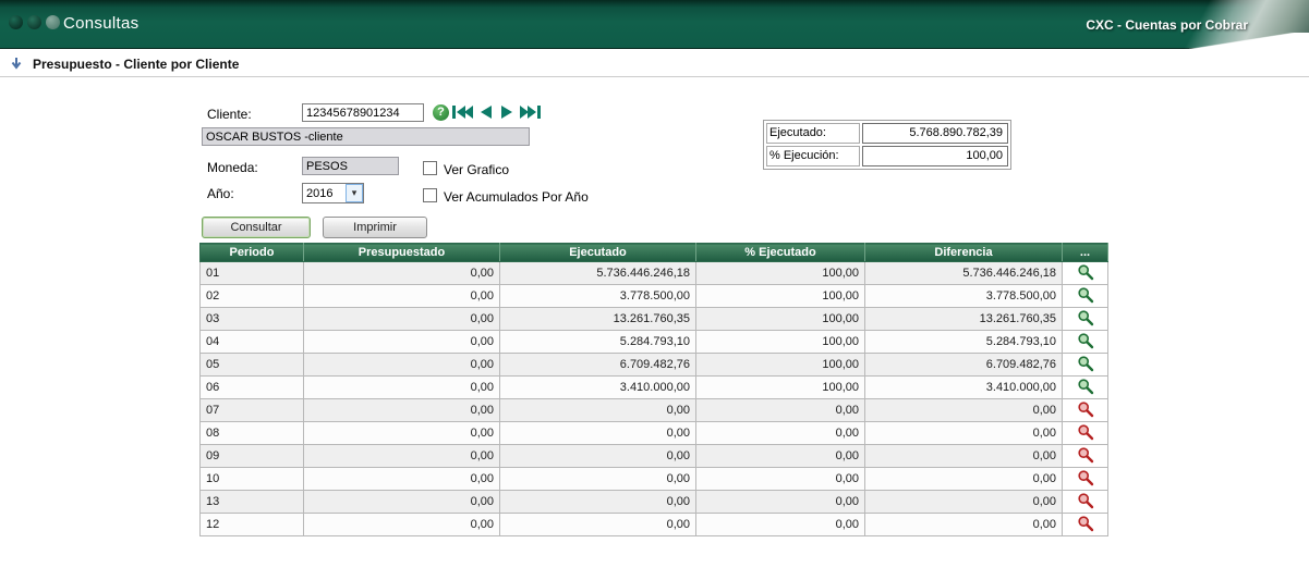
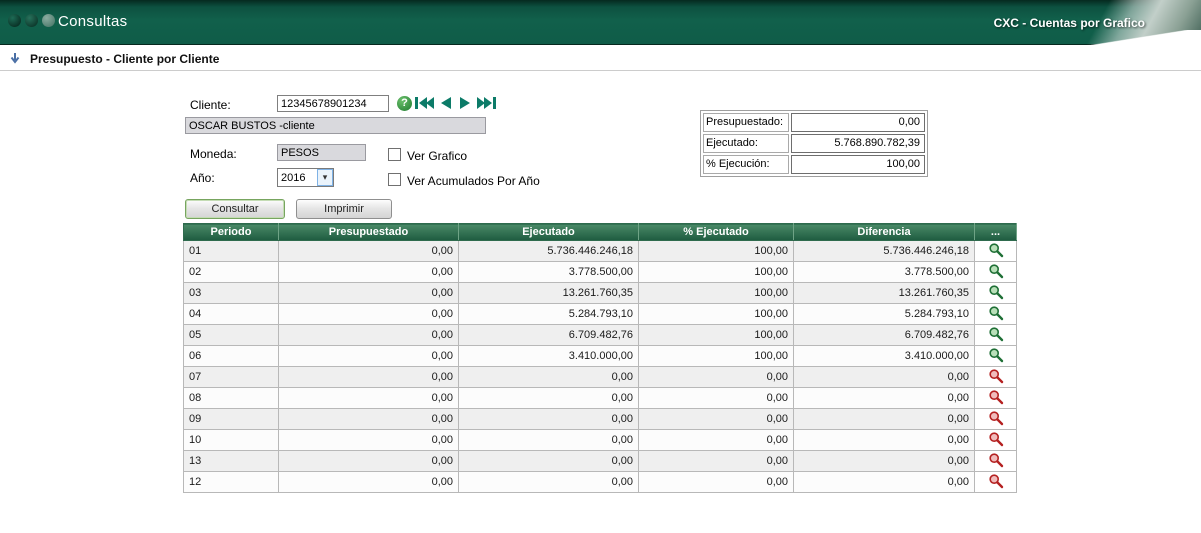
  Consultas
- CXC - Cuentas por Cobrar
+ CXC - Cuentas por Grafico
  Presupuesto - Cliente por Cliente
  Cliente:
  12345678901234
  ?
  OSCAR BUSTOS -cliente
  Moneda:
  PESOS
  Ver Grafico
  Año:
  2016
  ▾
  Ver Acumulados Por Año
  Consultar
  Imprimir
+ Presupuestado:
+ 0,00
  Ejecutado:
  5.768.890.782,39
  % Ejecución:
  100,00
  Periodo	Presupuestado	Ejecutado	% Ejecutado	Diferencia	...
  01	0,00	5.736.446.246,18	100,00	5.736.446.246,18
  02	0,00	3.778.500,00	100,00	3.778.500,00
  03	0,00	13.261.760,35	100,00	13.261.760,35
  04	0,00	5.284.793,10	100,00	5.284.793,10
  05	0,00	6.709.482,76	100,00	6.709.482,76
  06	0,00	3.410.000,00	100,00	3.410.000,00
  07	0,00	0,00	0,00	0,00
  08	0,00	0,00	0,00	0,00
  09	0,00	0,00	0,00	0,00
  10	0,00	0,00	0,00	0,00
  13	0,00	0,00	0,00	0,00
  12	0,00	0,00	0,00	0,00
